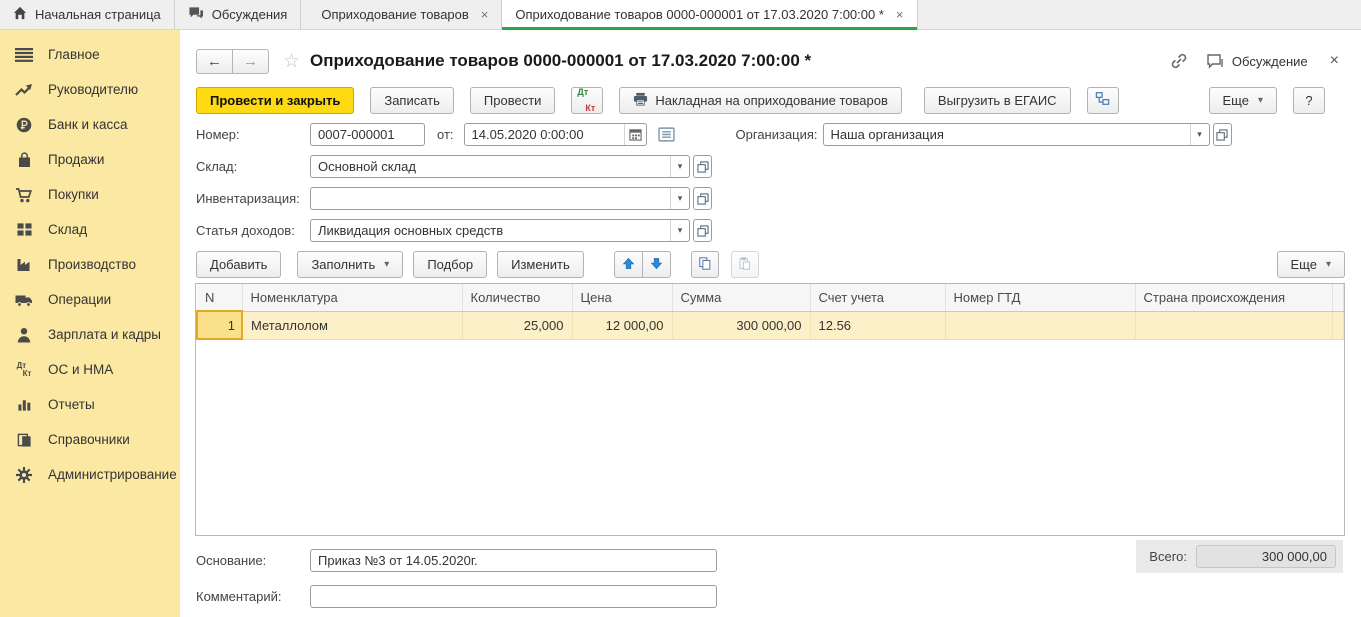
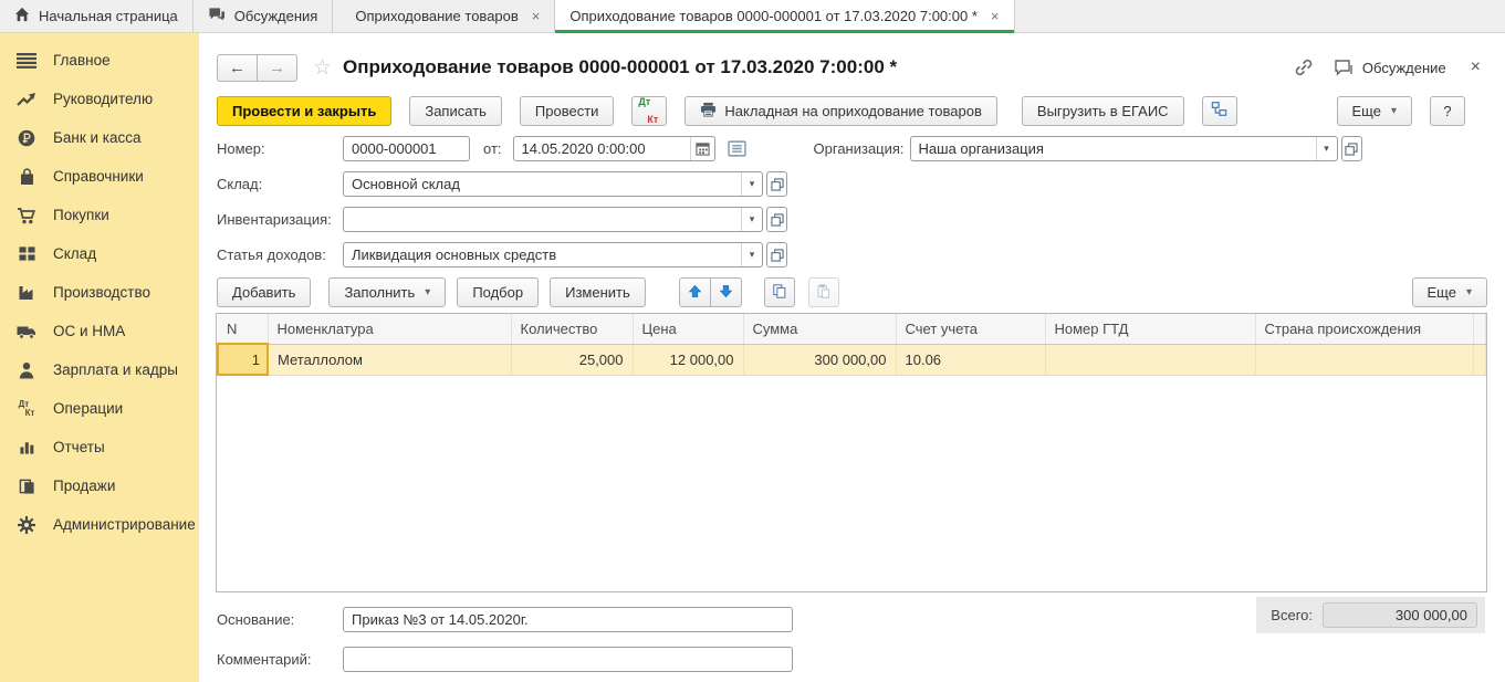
  Начальная страница
  Обсуждения
  Оприходование товаров
  ×
  Оприходование товаров 0000-000001 от 17.03.2020 7:00:00 *
  ×
  Главное
  Руководителю
  Банк и касса
- Продажи
+ Справочники
  Покупки
  Склад
  Производство
- Операции
+ ОС и НМА
  Зарплата и кадры
  Дт
  Кт
- ОС и НМА
+ Операции
  Отчеты
- Справочники
+ Продажи
  Администрирование
  ←
  →
  ☆
  Оприходование товаров 0000-000001 от 17.03.2020 7:00:00 *
  Обсуждение
  ×
  Провести и закрыть
  Записать
  Провести
  Дт
  Кт
  Накладная на оприходование товаров
  Выгрузить в ЕГАИС
  Еще
  ▾
  ?
  Номер:
- 0007-000001
+ 0000-000001
  от:
  14.05.2020 0:00:00
  Организация:
  Наша организация
  ▾
  Склад:
  Основной склад
  ▾
  Инвентаризация:
  ▾
  Статья доходов:
  Ликвидация основных средств
  ▾
  Добавить
  Заполнить
  ▾
  Подбор
  Изменить
  Еще
  ▾
  N	Номенклатура	Количество	Цена	Сумма	Счет учета	Номер ГТД	Страна происхождения
- 1	Металлолом	25,000	12 000,00	300 000,00	12.56
+ 1	Металлолом	25,000	12 000,00	300 000,00	10.06
  Основание:
  Приказ №3 от 14.05.2020г.
  Комментарий:
  Всего:
  300 000,00
